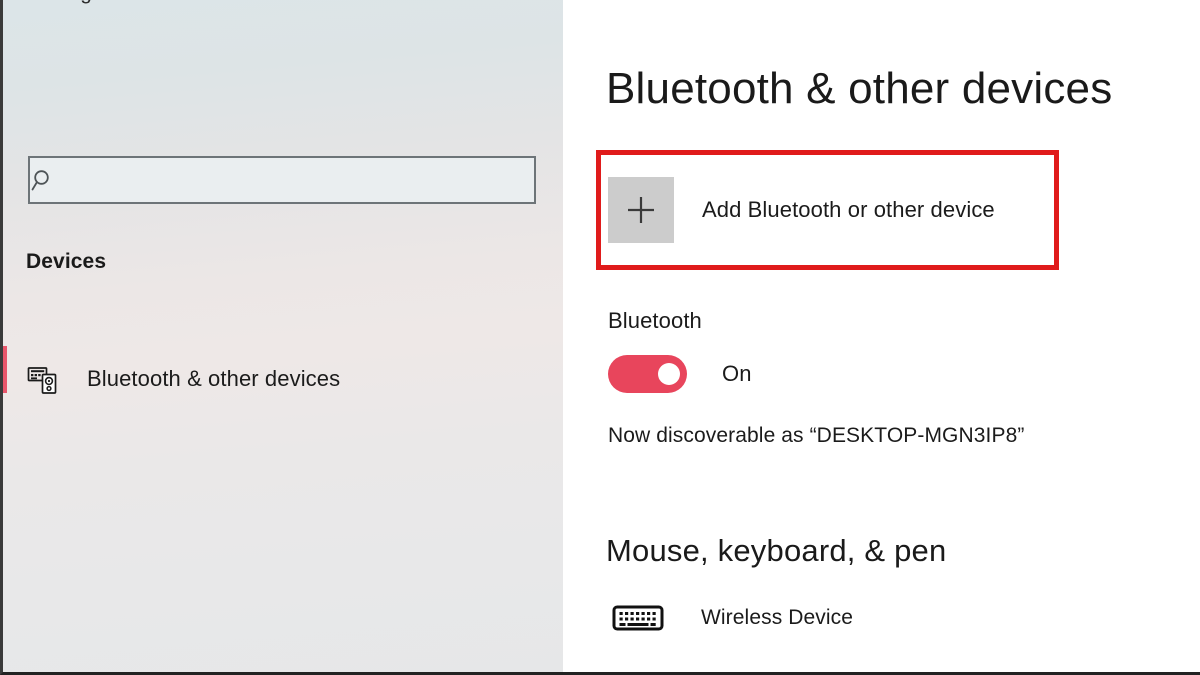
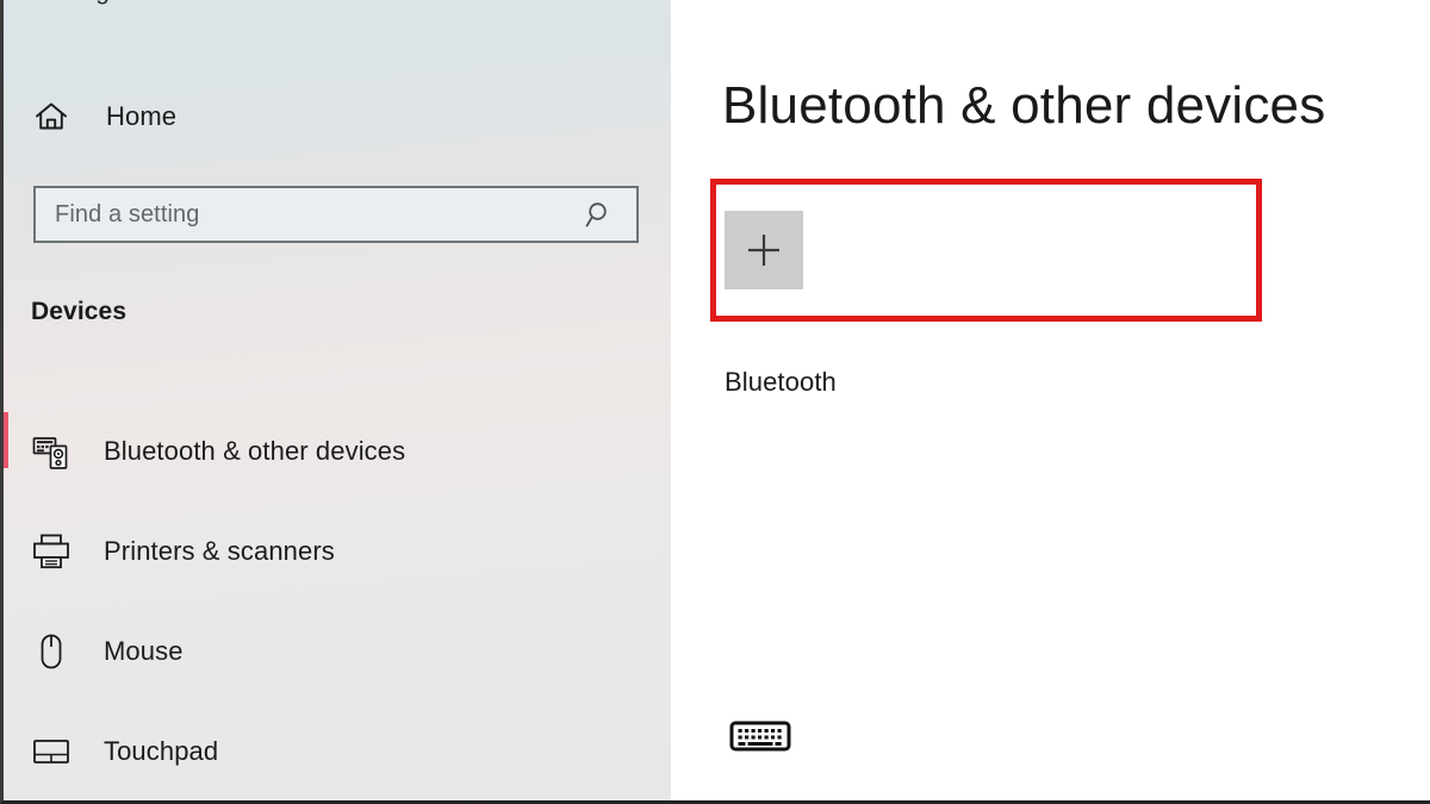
+ Home
+ Find a setting
  Devices
  Bluetooth & other devices
+ Printers & scanners
+ Mouse
+ Touchpad
  Bluetooth & other devices
- Add Bluetooth or other device
  Bluetooth
- On
- Now discoverable as “DESKTOP-MGN3IP8”
- Mouse, keyboard, & pen
- Wireless Device
